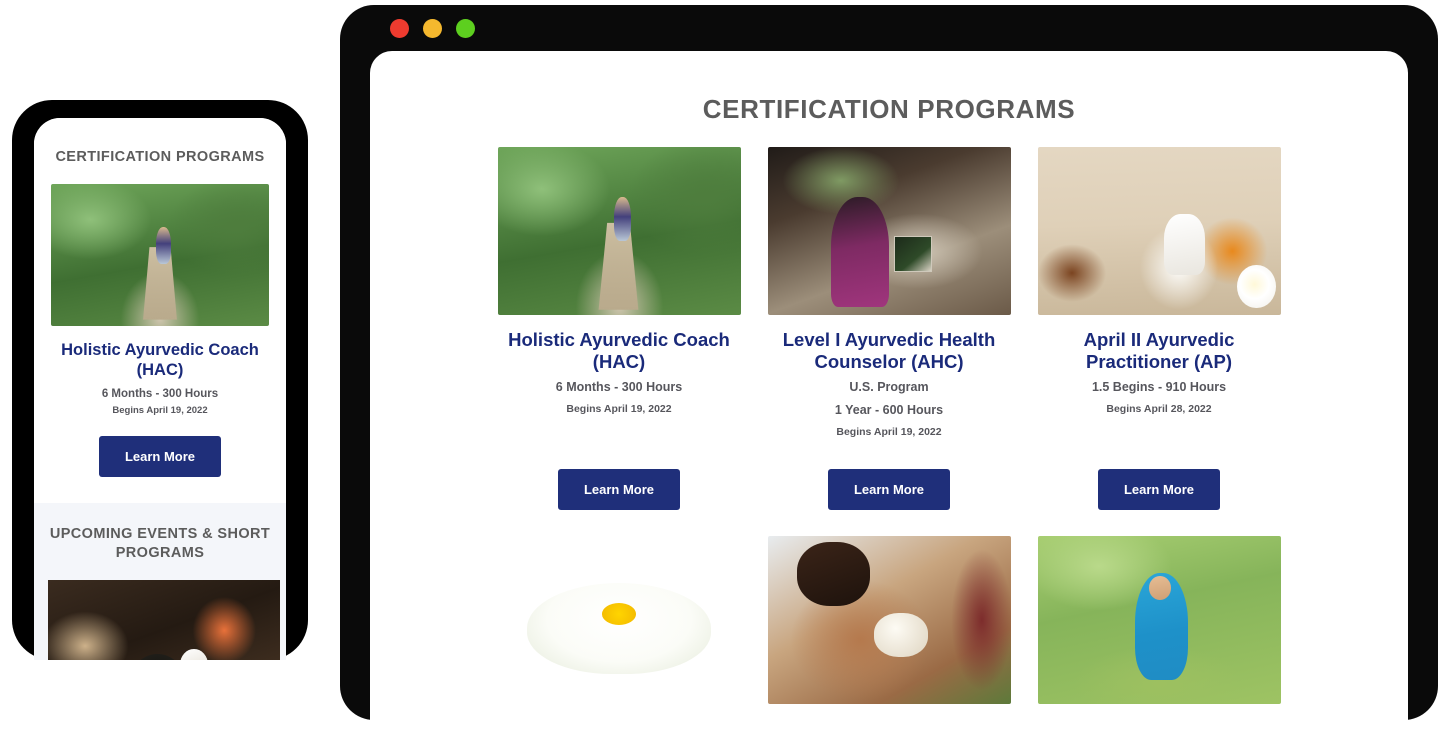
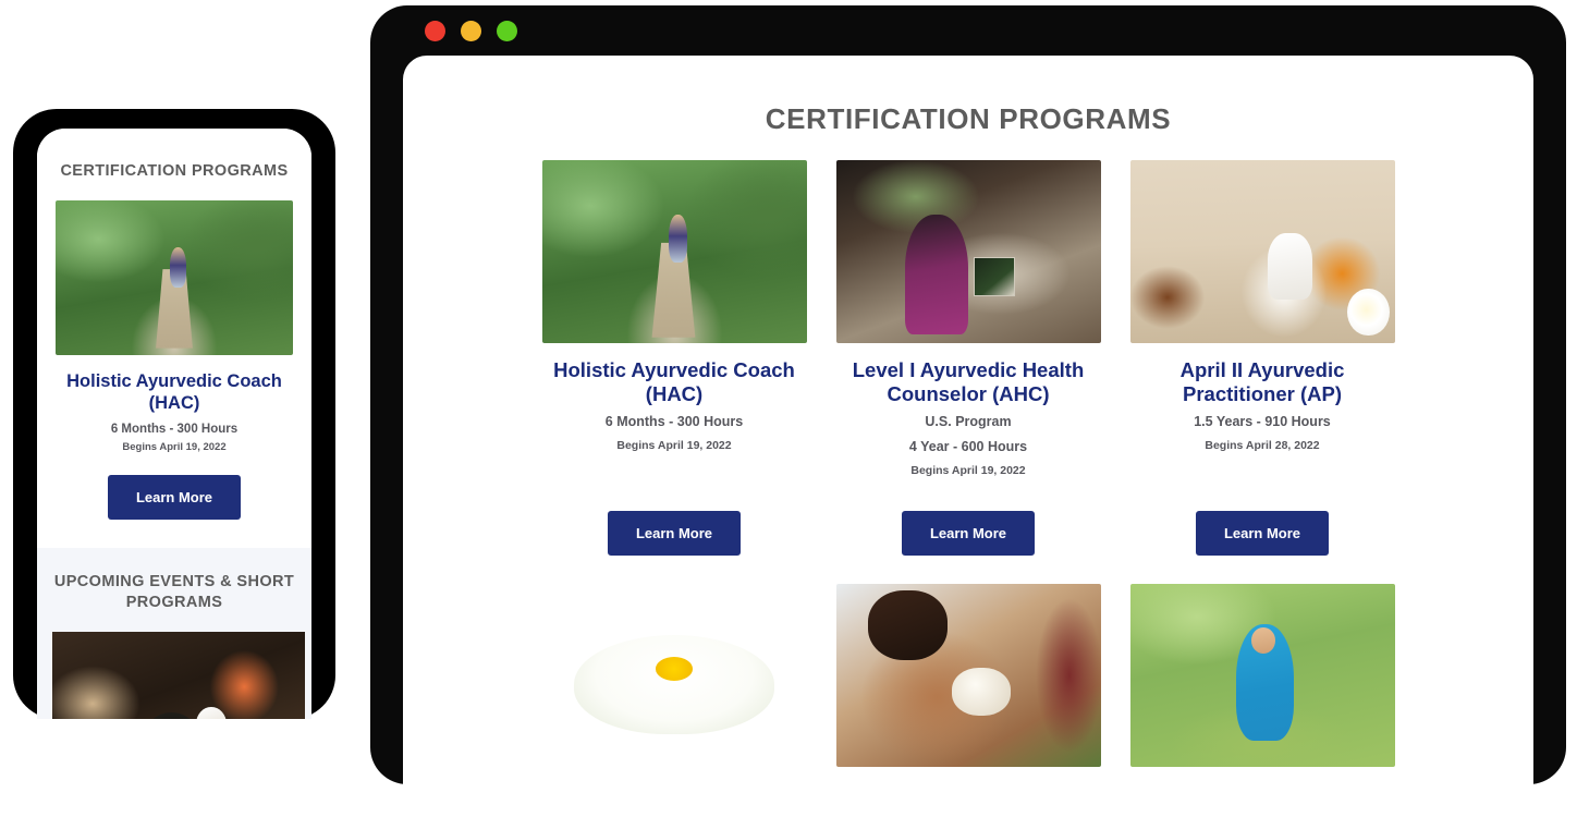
  CERTIFICATION PROGRAMS
  Holistic Ayurvedic Coach (HAC)
  6 Months - 300 Hours
  Begins April 19, 2022
  Learn More
  UPCOMING EVENTS & SHORT PROGRAMS
  CERTIFICATION PROGRAMS
  Holistic Ayurvedic Coach (HAC)
  6 Months - 300 Hours
  Begins April 19, 2022
  Learn More
  Level I Ayurvedic Health Counselor (AHC)
  U.S. Program
- 1 Year - 600 Hours
+ 4 Year - 600 Hours
  Begins April 19, 2022
  Learn More
  April II Ayurvedic Practitioner (AP)
- 1.5 Begins - 910 Hours
+ 1.5 Years - 910 Hours
  Begins April 28, 2022
  Learn More
